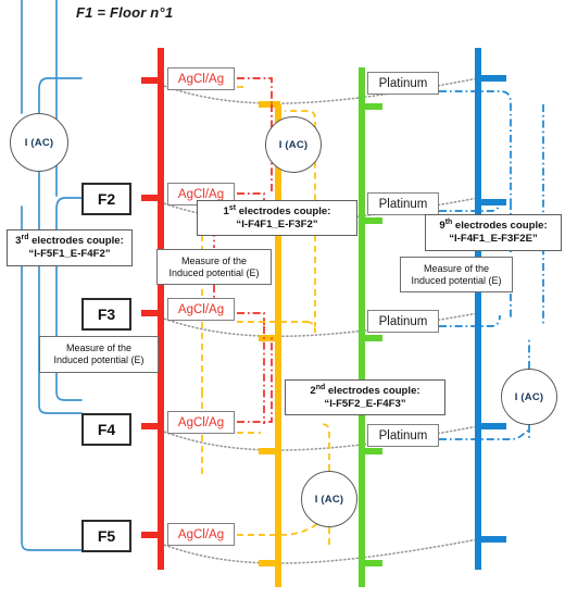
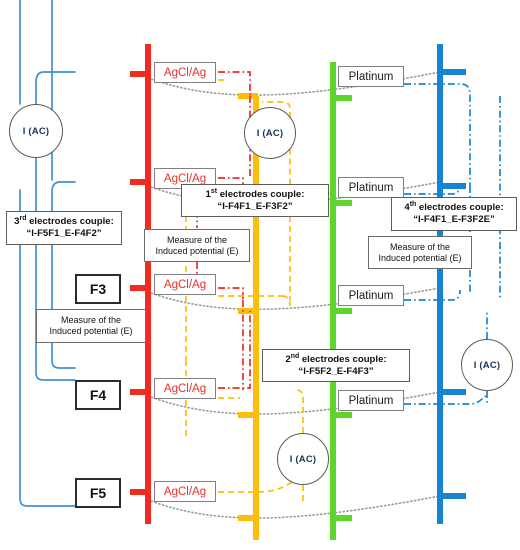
- F1 = Floor n°1
- F2
  F3
  F4
  F5
  AgCl/Ag
  AgCl/Ag
  AgCl/Ag
  AgCl/Ag
  AgCl/Ag
  Platinum
  Platinum
  Platinum
  Platinum
  Measure of the
  Induced potential (E)
  Measure of the
  Induced potential (E)
  Measure of the
  Induced potential (E)
  1 electrodes couple:
  “I-F4F1_E-F3F2”
  2 electrodes couple:
  “I-F5F2_E-F4F3”
  3 electrodes couple:
  “I-F5F1_E-F4F2”
- 9 electrodes couple:
+ 4 electrodes couple:
  “I-F4F1_E-F3F2E”
  I (AC)
  I (AC)
  I (AC)
  I (AC)
